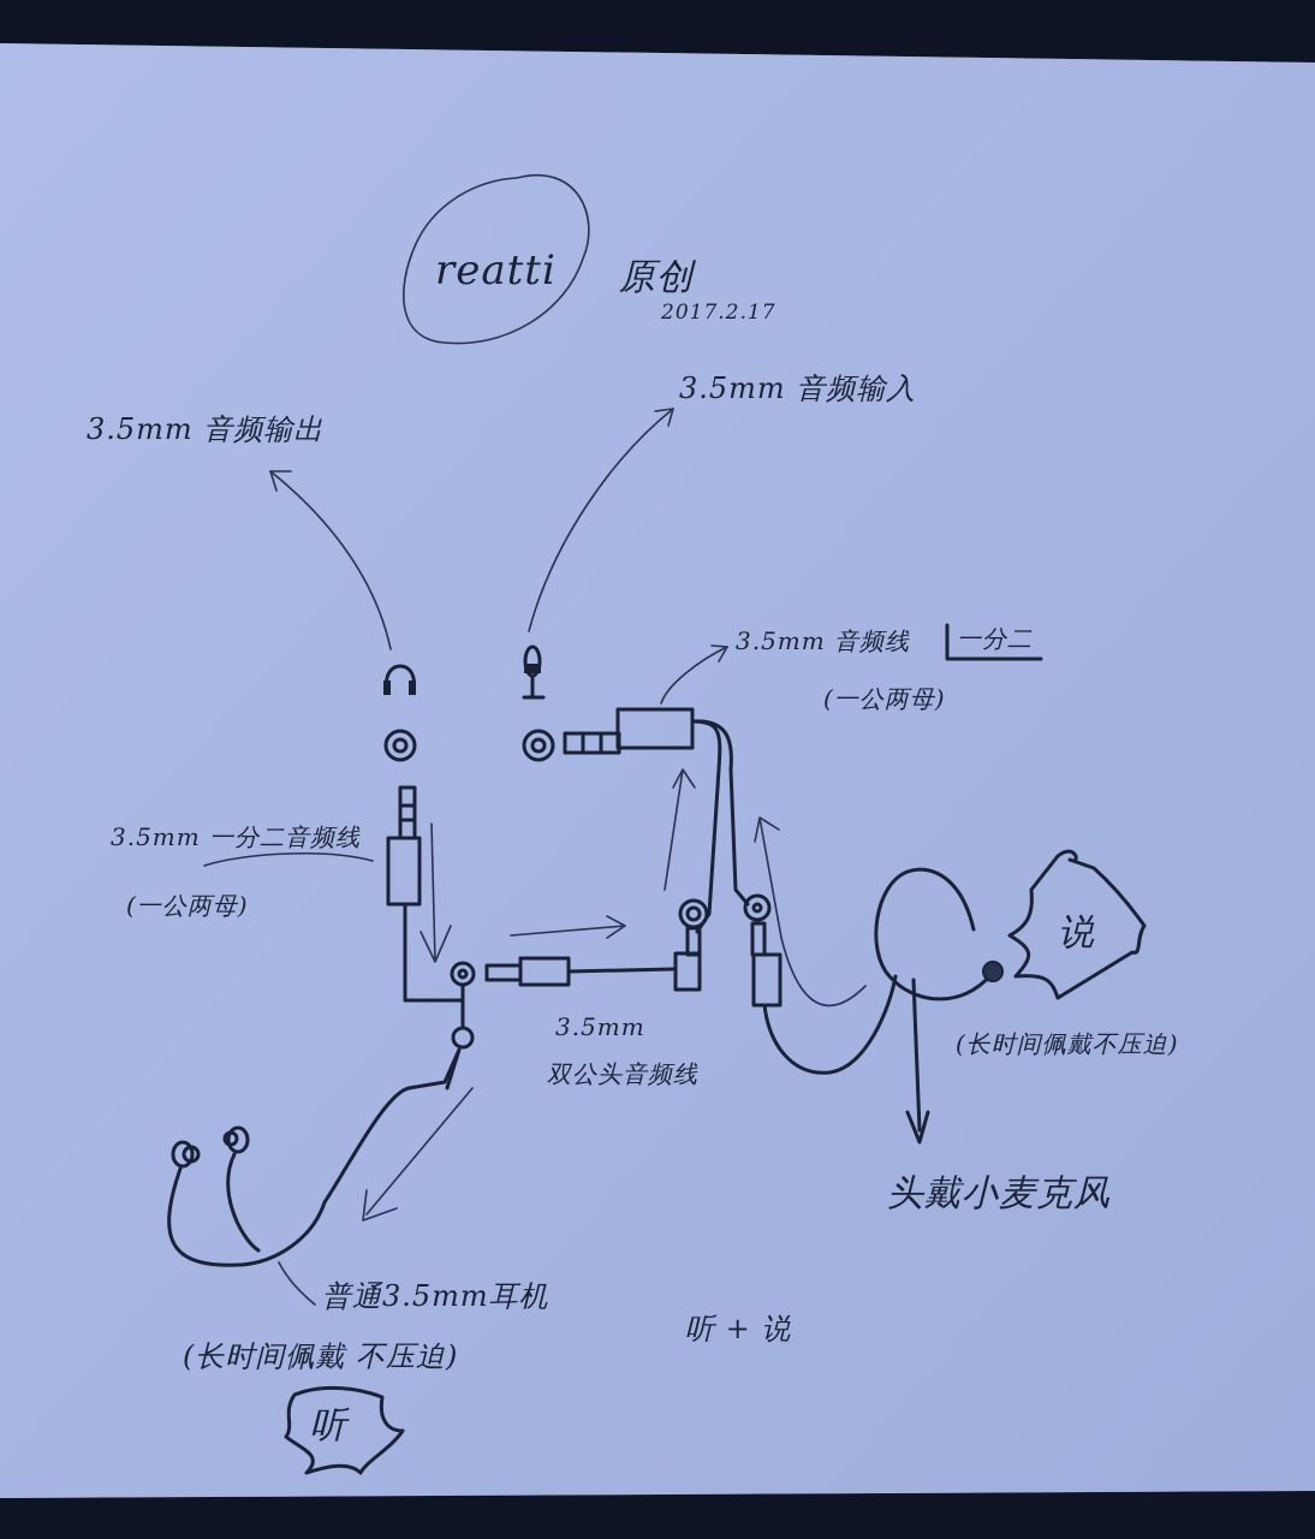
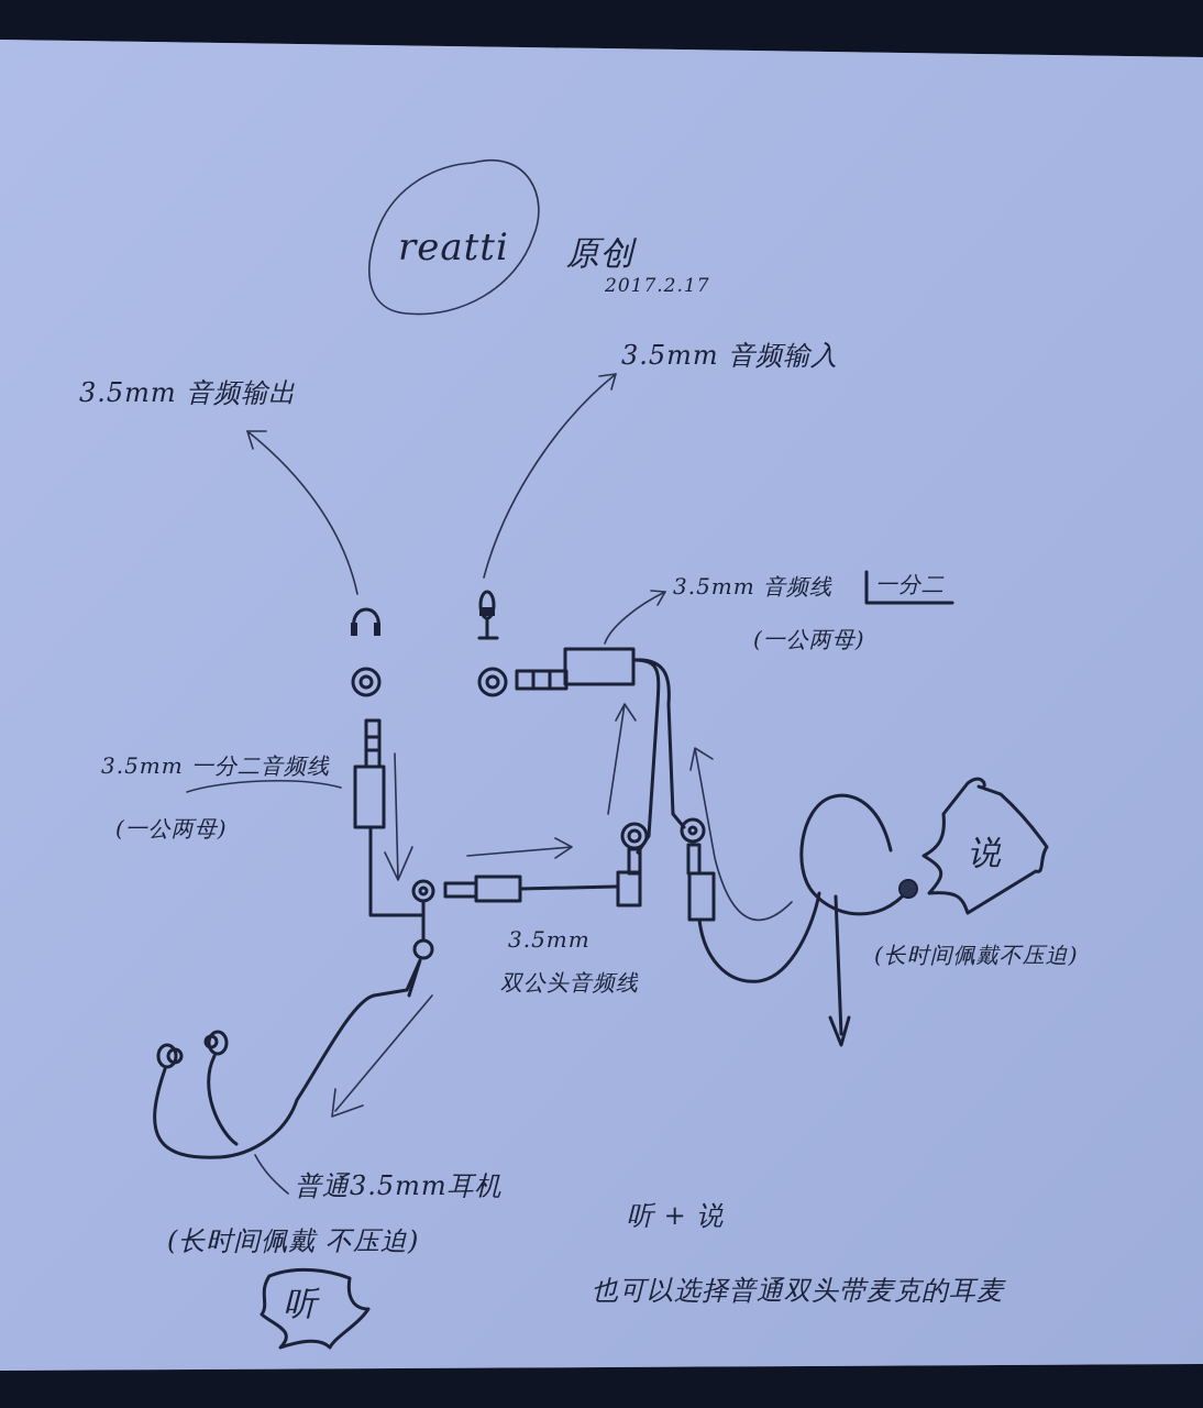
  reatti
  原创
  2017.2.17
  3.5mm 音频输出
  3.5mm 音频输入
  3.5mm 音频线
  一分二
  (一公两母)
  3.5mm 一分二音频线
  (一公两母)
  3.5mm
  双公头音频线
  说
  (长时间佩戴不压迫)
- 头戴小麦克风
  普通3.5mm耳机
  (长时间佩戴 不压迫)
  听
  听 + 说
+ 也可以选择普通双头带麦克的耳麦
